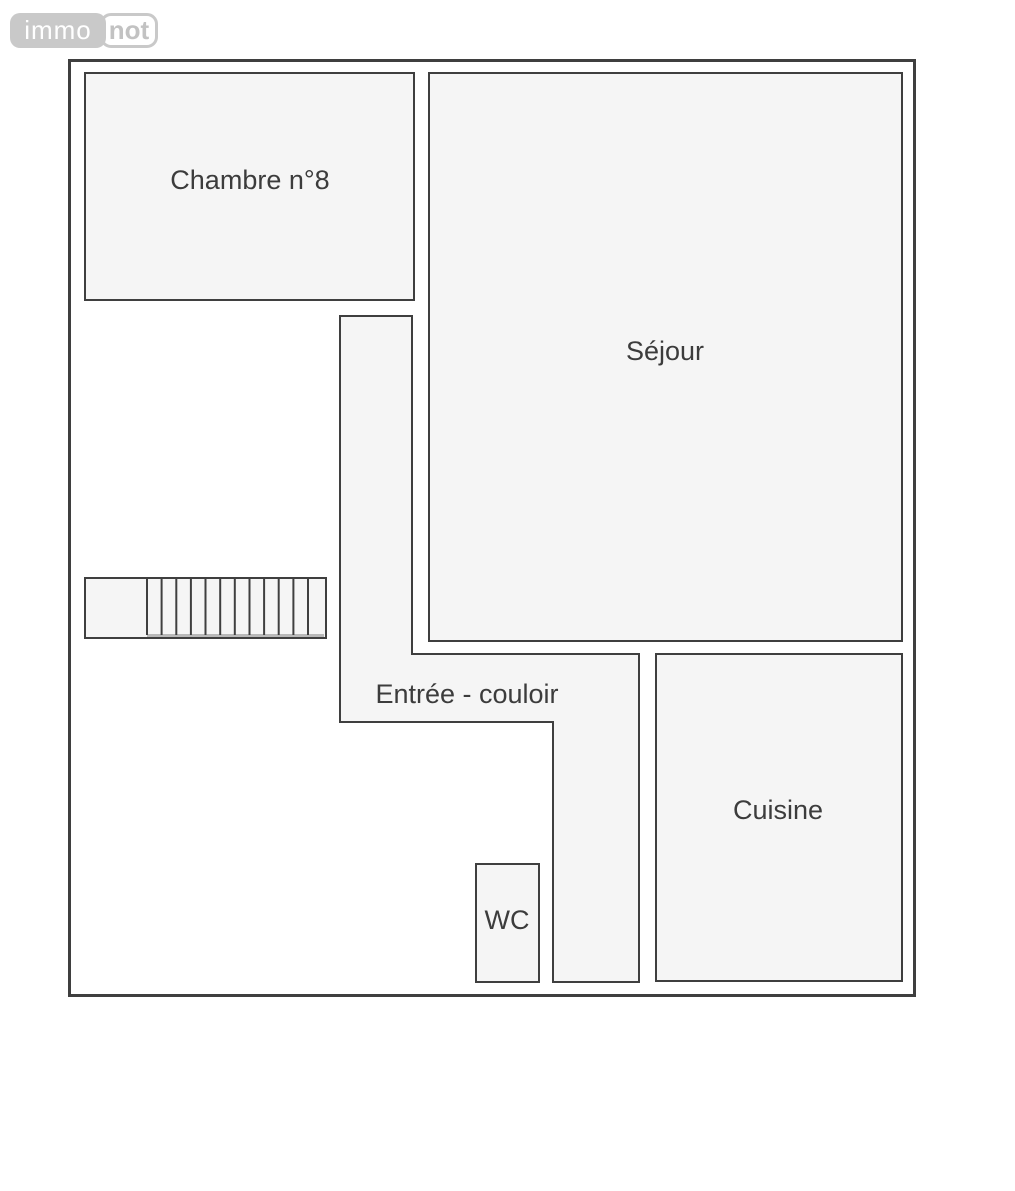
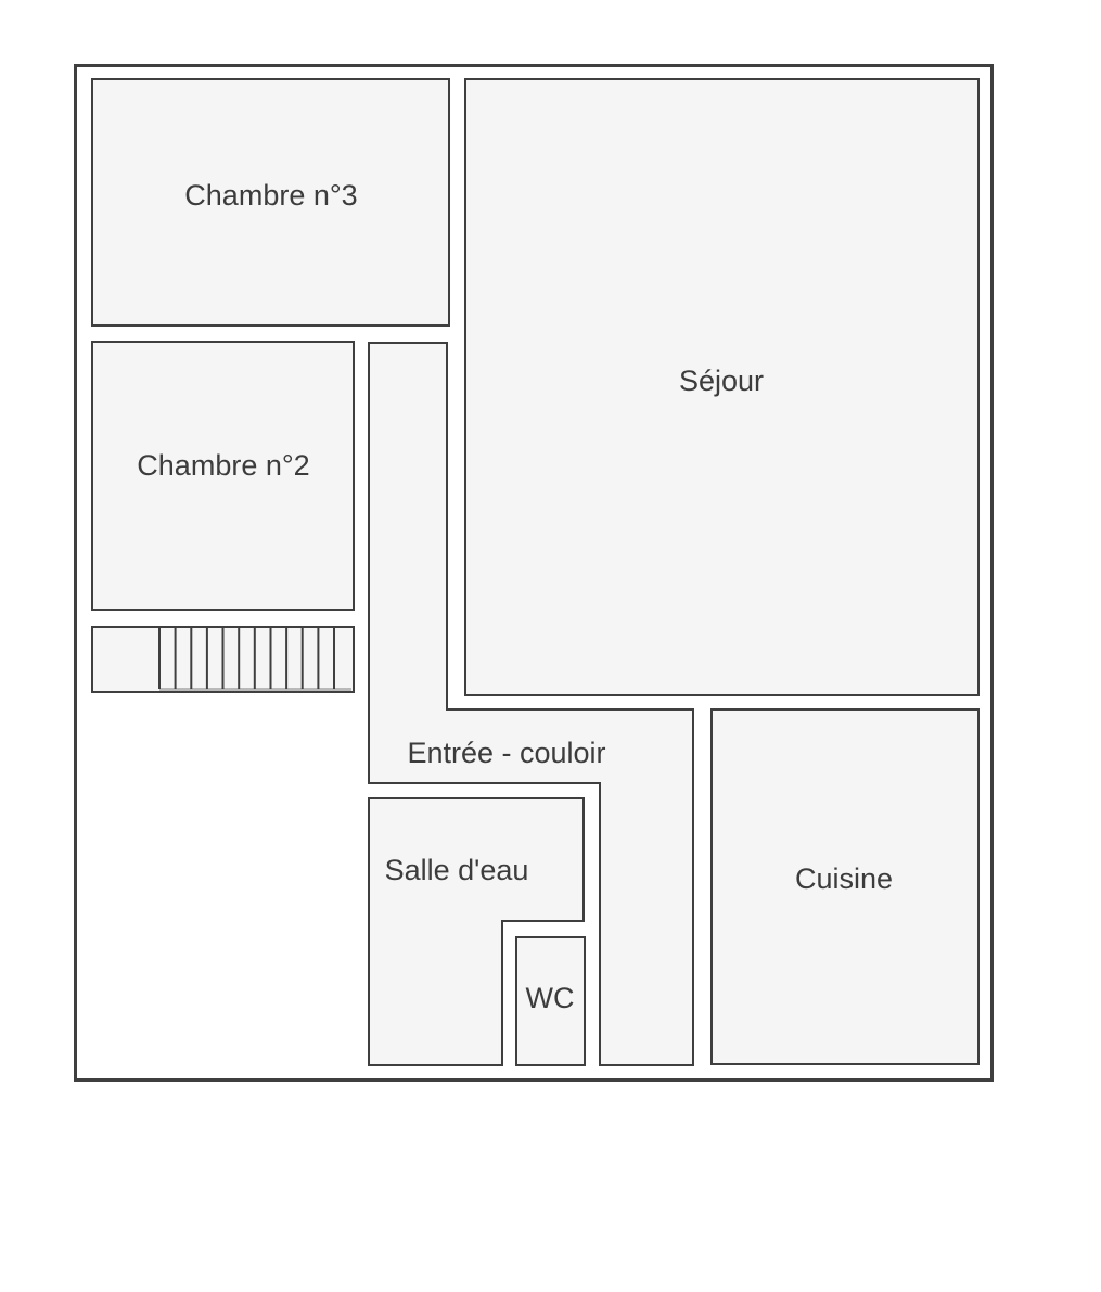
- not
- immo
- Chambre n°8
+ Chambre n°3
  Séjour
+ Chambre n°2
  Entrée - couloir
+ Salle d'eau
  WC
  Cuisine
